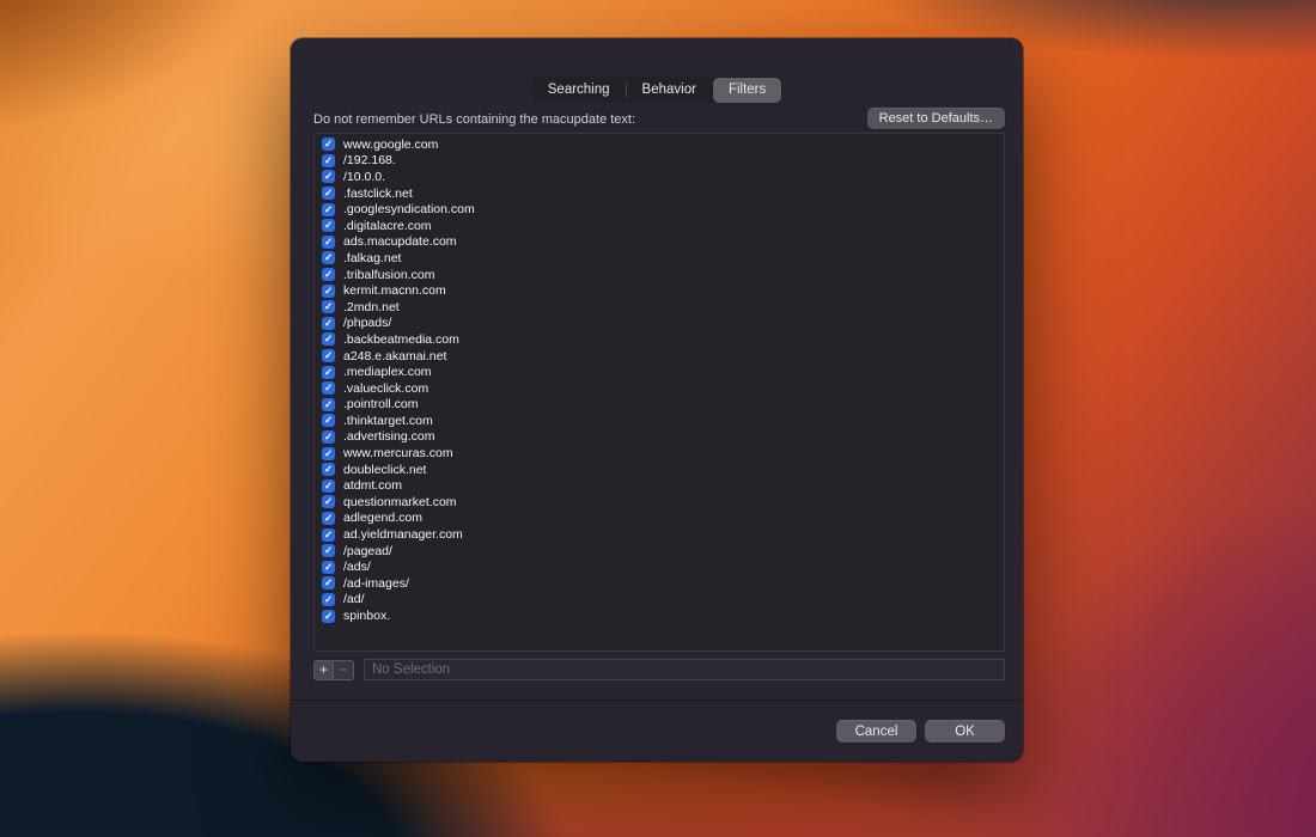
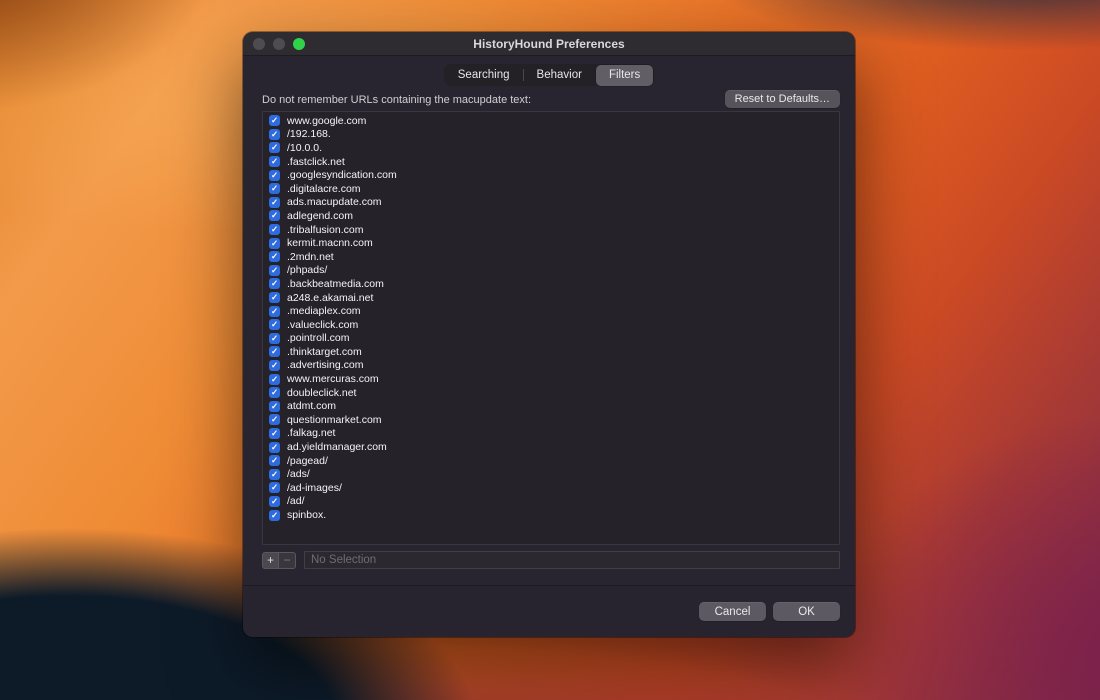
+ HistoryHound Preferences
  Searching
  Behavior
  Filters
  Do not remember URLs containing the macupdate text:
  Reset to Defaults…
  ✓
  www.google.com
  ✓
  /192.168.
  ✓
  /10.0.0.
  ✓
  .fastclick.net
  ✓
  .googlesyndication.com
  ✓
  .digitalacre.com
  ✓
  ads.macupdate.com
  ✓
- .falkag.net
+ adlegend.com
  ✓
  .tribalfusion.com
  ✓
  kermit.macnn.com
  ✓
  .2mdn.net
  ✓
  /phpads/
  ✓
  .backbeatmedia.com
  ✓
  a248.e.akamai.net
  ✓
  .mediaplex.com
  ✓
  .valueclick.com
  ✓
  .pointroll.com
  ✓
  .thinktarget.com
  ✓
  .advertising.com
  ✓
  www.mercuras.com
  ✓
  doubleclick.net
  ✓
  atdmt.com
  ✓
  questionmarket.com
  ✓
- adlegend.com
+ .falkag.net
  ✓
  ad.yieldmanager.com
  ✓
  /pagead/
  ✓
  /ads/
  ✓
  /ad-images/
  ✓
  /ad/
  ✓
  spinbox.
  +
  −
  No Selection
  Cancel
  OK
